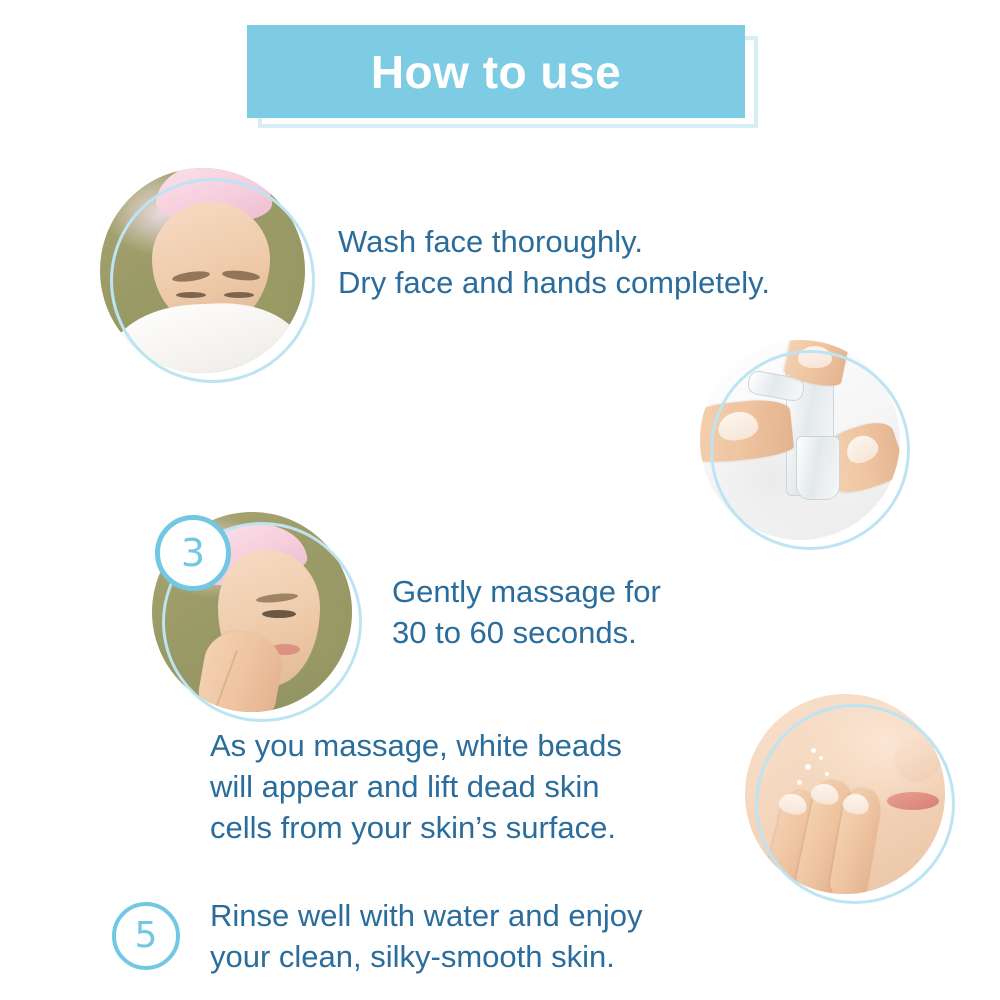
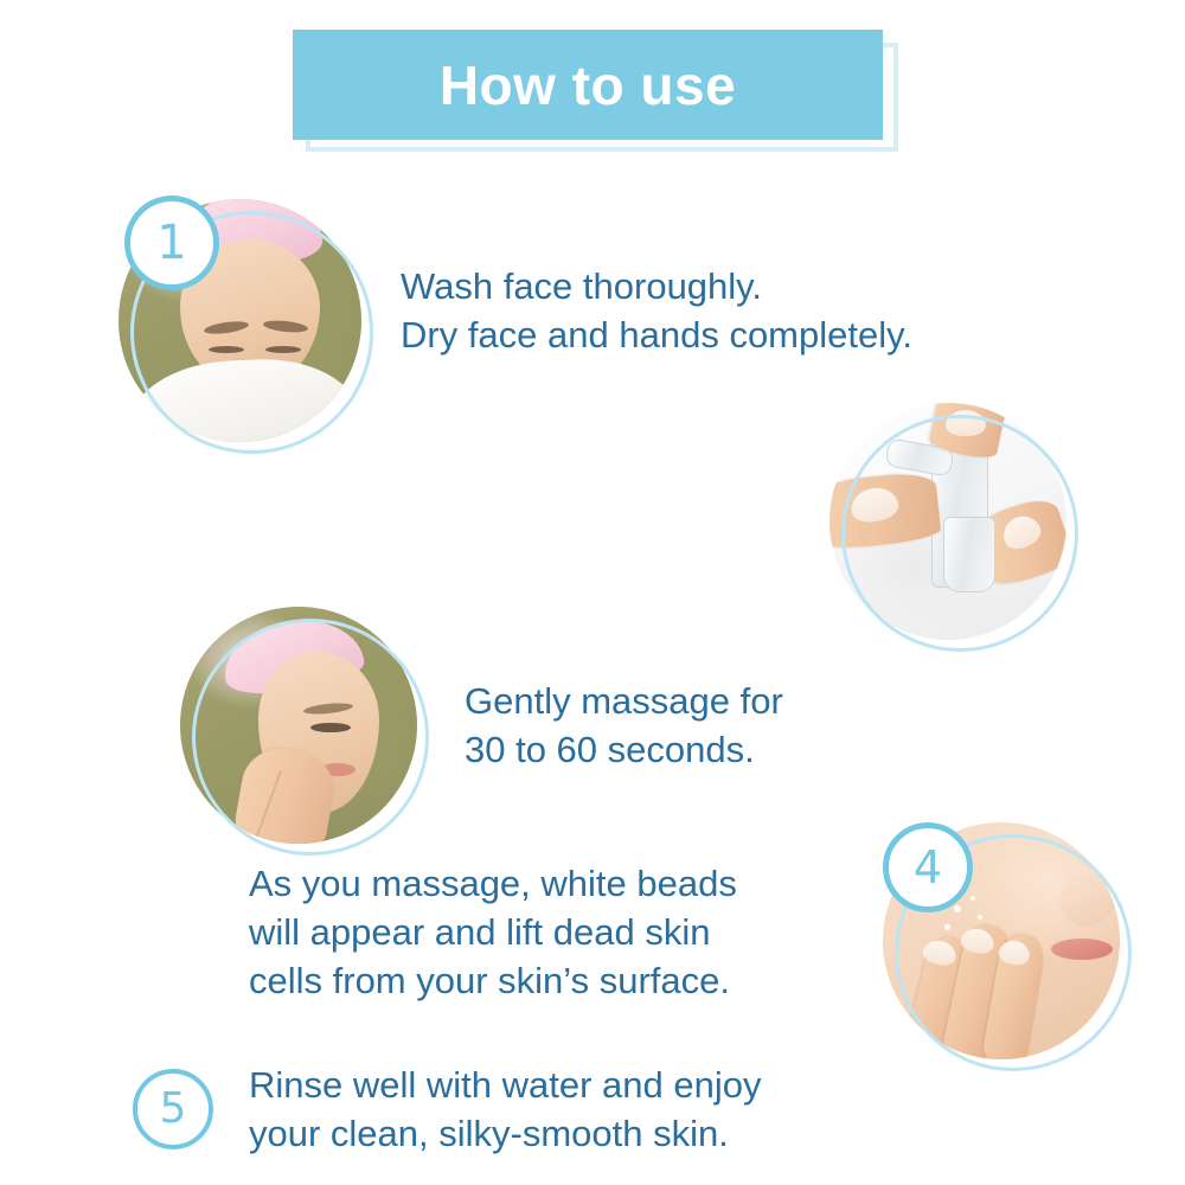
  How to use
+ 1
  Wash face thoroughly.
  Dry face and hands completely.
- 3
  Gently massage for
  30 to 60 seconds.
+ 4
  As you massage, white beads
  will appear and lift dead skin
  cells from your skin’s surface.
  5
  Rinse well with water and enjoy
  your clean, silky-smooth skin.
